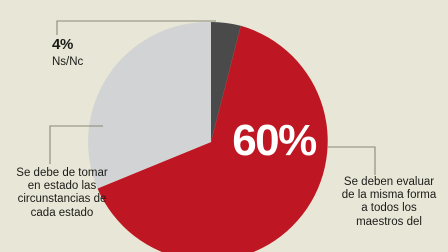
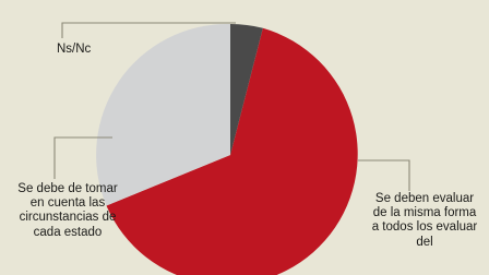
- 60%
- 4%
  Ns/Nc
- Se debe de tomar en estado las circunstancias de cada estado
+ Se debe de tomar en cuenta las circunstancias de cada estado
- Se deben evaluar de la misma forma a todos los maestros del
+ Se deben evaluar de la misma forma a todos los evaluar del
